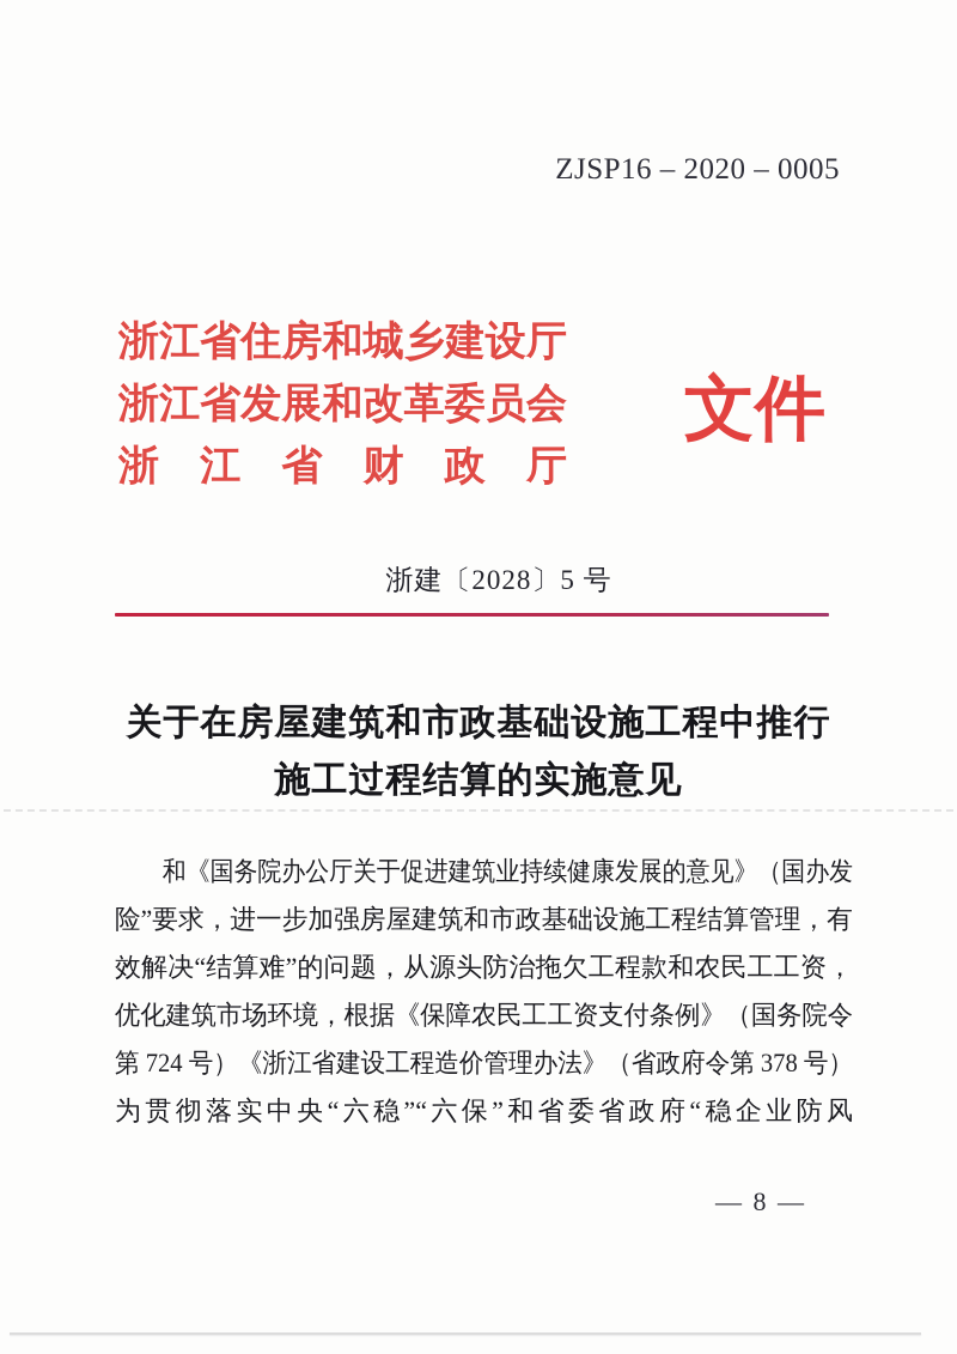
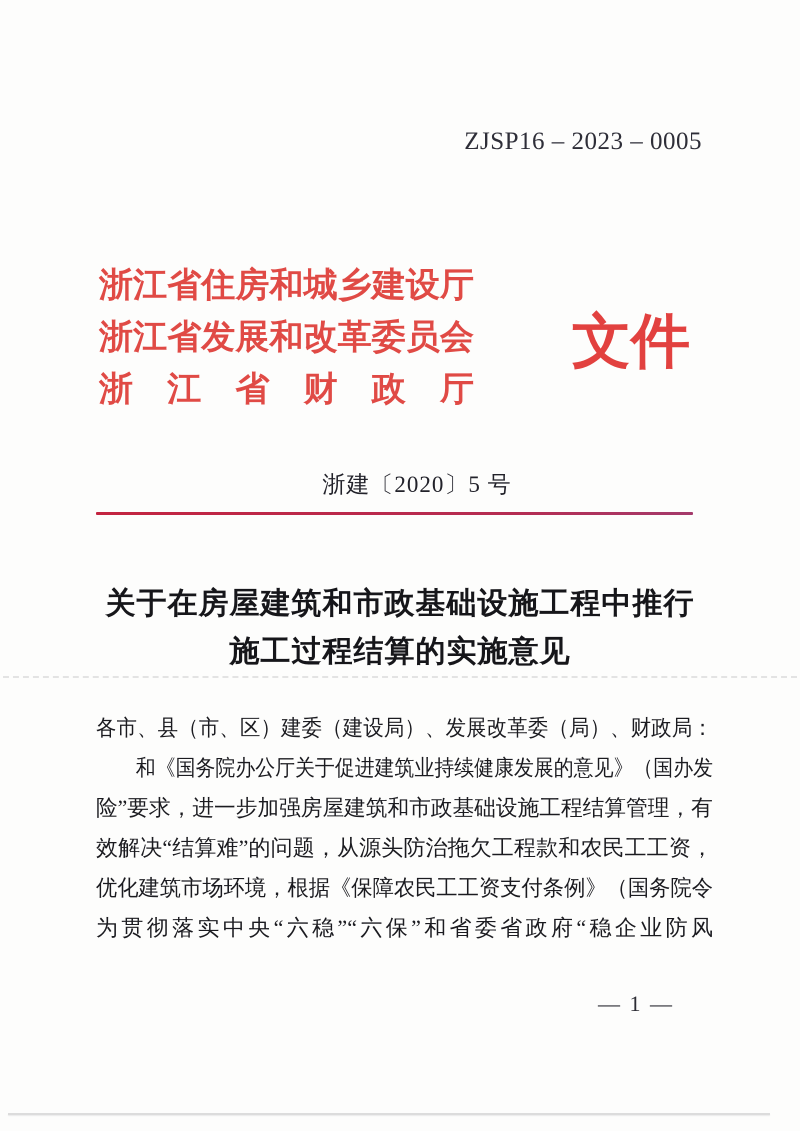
- ZJSP16 – 2020 – 0005
+ ZJSP16 – 2023 – 0005
  浙江省住房和城乡建设厅
  浙江省发展和改革委员会
  浙江省财政厅
  文件
- 浙建〔2028〕5 号
+ 浙建〔2020〕5 号
  关于在房屋建筑和市政基础设施工程中推行
  施工过程结算的实施意见
+ 各市、县（市、区）建委（建设局）、发展改革委（局）、财政局：
  和《国务院办公厅关于促进建筑业持续健康发展的意见》（国办发
  险”要求，进一步加强房屋建筑和市政基础设施工程结算管理，有
  效解决“结算难”的问题，从源头防治拖欠工程款和农民工工资，
  优化建筑市场环境，根据《保障农民工工资支付条例》（国务院令
- 第 724 号）《浙江省建设工程造价管理办法》（省政府令第 378 号）
  为贯彻落实中央“六稳”“六保”和省委省政府“稳企业防风
- — 8 —
+ — 1 —
